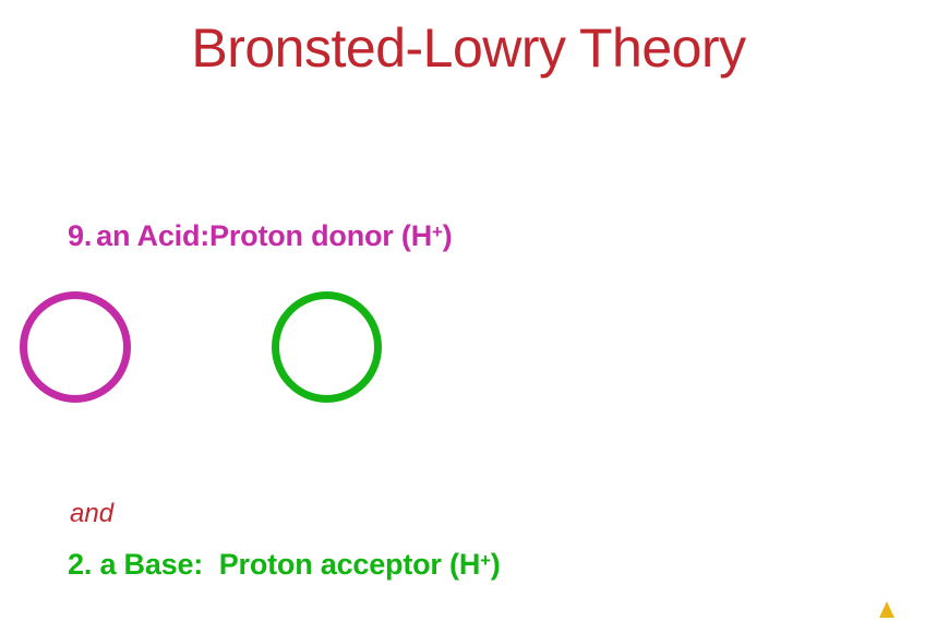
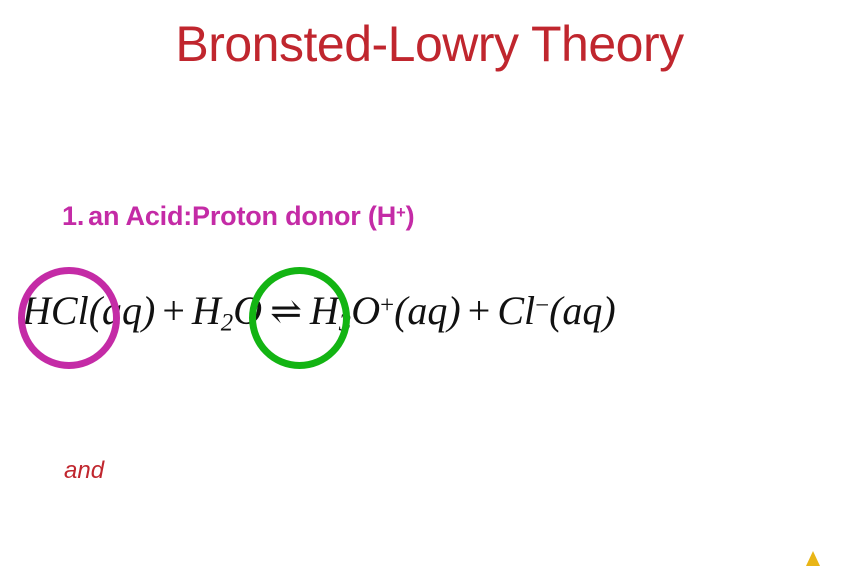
  Bronsted-Lowry Theory
- 9. an Acid:Proton donor (H+)
+ 1. an Acid:Proton donor (H+)
+ HCl(aq) + H2O ⇌ H3O+(aq) + Cl−(aq)
  and
- 2. a Base: Proton acceptor (H+)
